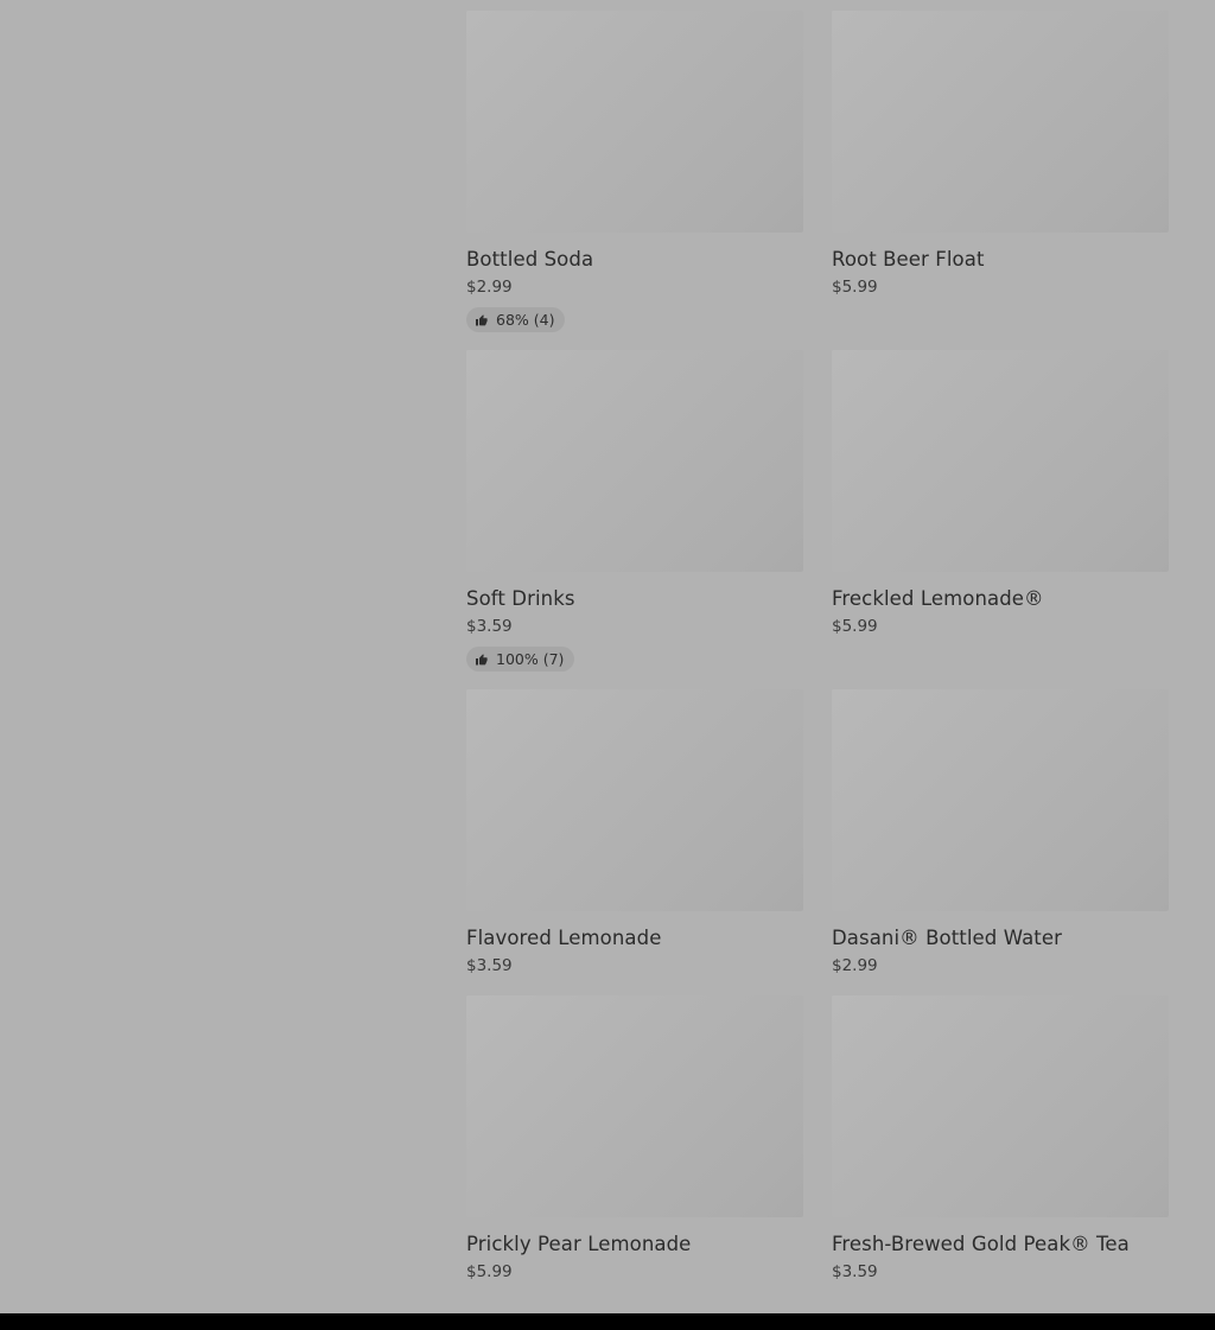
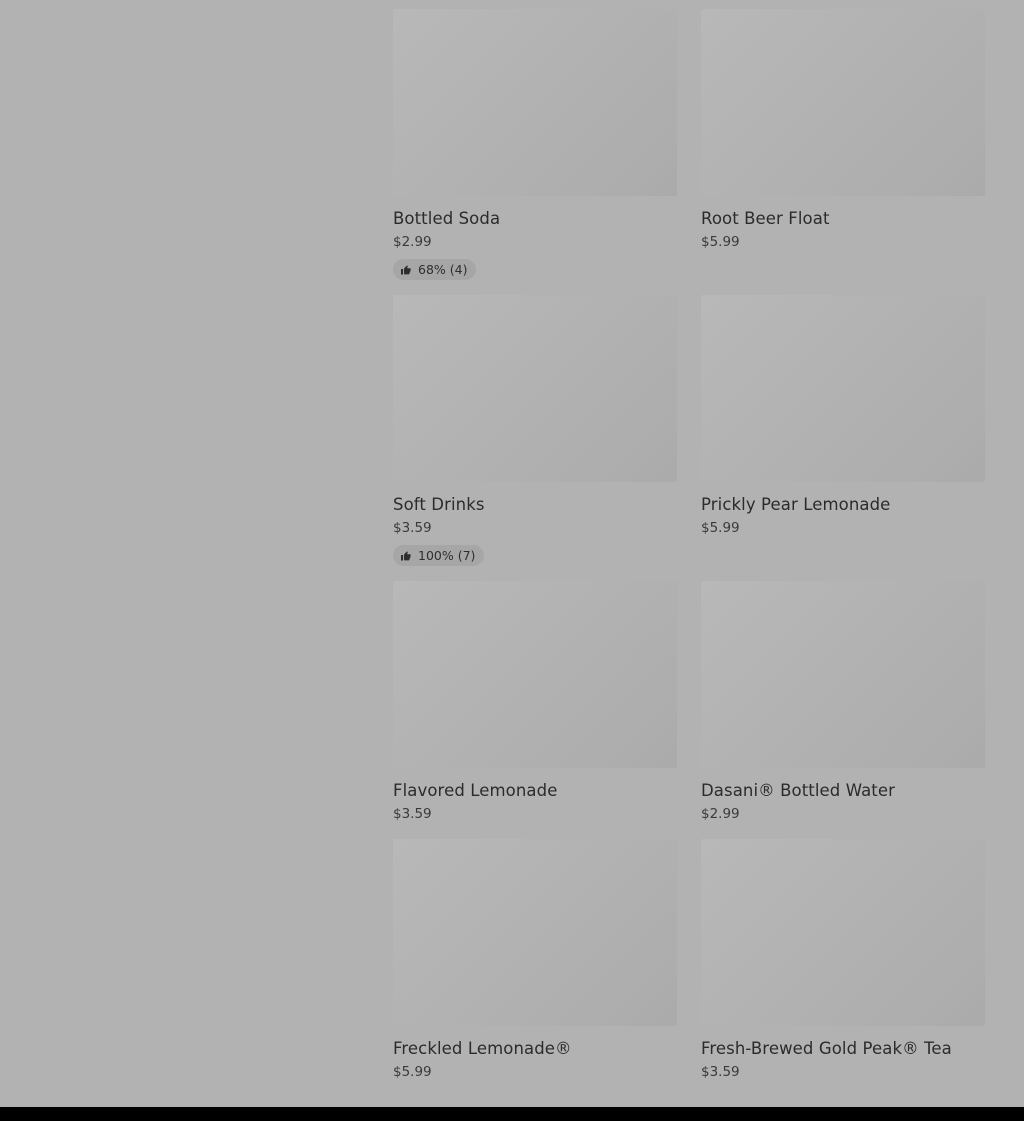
  Bottled Soda
  $2.99
  68% (4)
  Root Beer Float
  $5.99
  Soft Drinks
  $3.59
  100% (7)
- Freckled Lemonade®
+ Prickly Pear Lemonade
  $5.99
  Flavored Lemonade
  $3.59
  Dasani® Bottled Water
  $2.99
- Prickly Pear Lemonade
+ Freckled Lemonade®
  $5.99
  Fresh-Brewed Gold Peak® Tea
  $3.59
